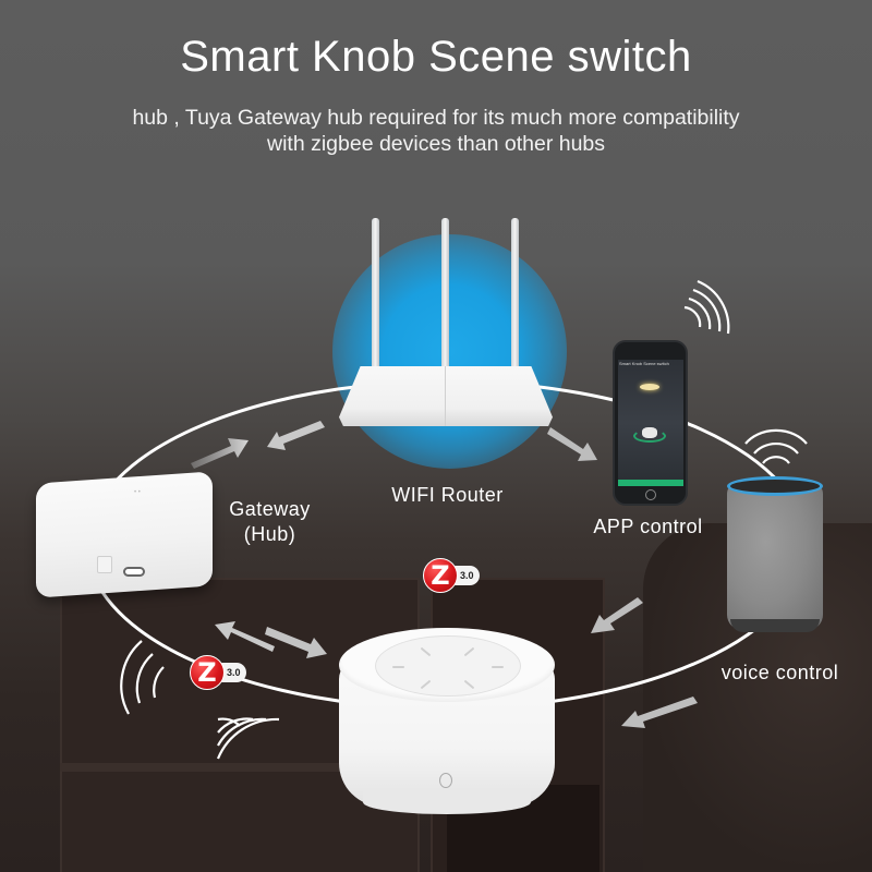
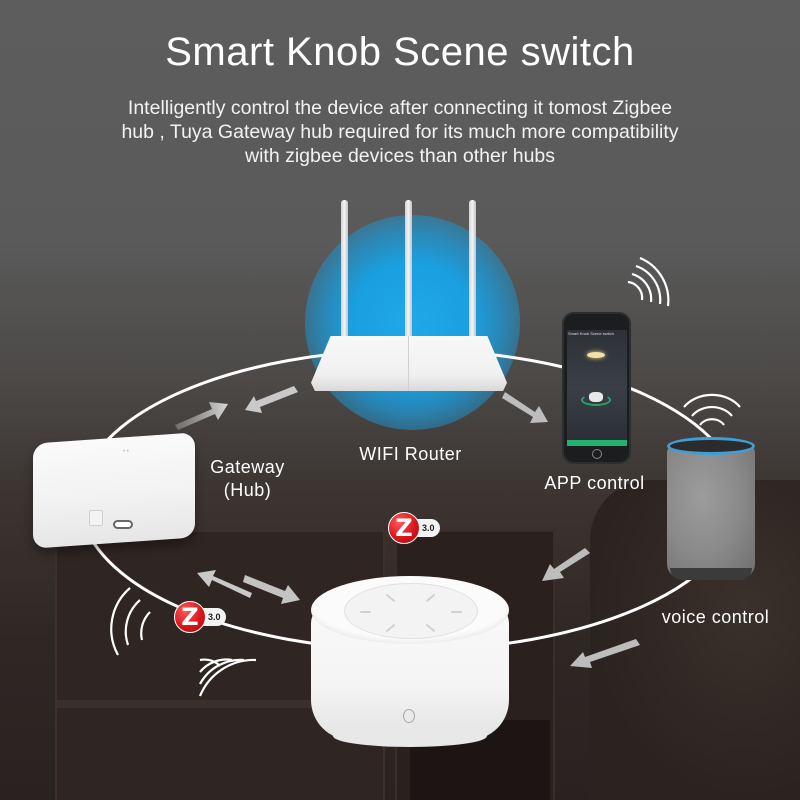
  Smart Knob Scene switch
+ Intelligently control the device after connecting it tomost Zigbee
  hub , Tuya Gateway hub required for its much more compatibility
  with zigbee devices than other hubs
  WIFI Router
  Gateway
  (Hub)
  APP control
  voice control
  Z
  3.0
  Z
  3.0
